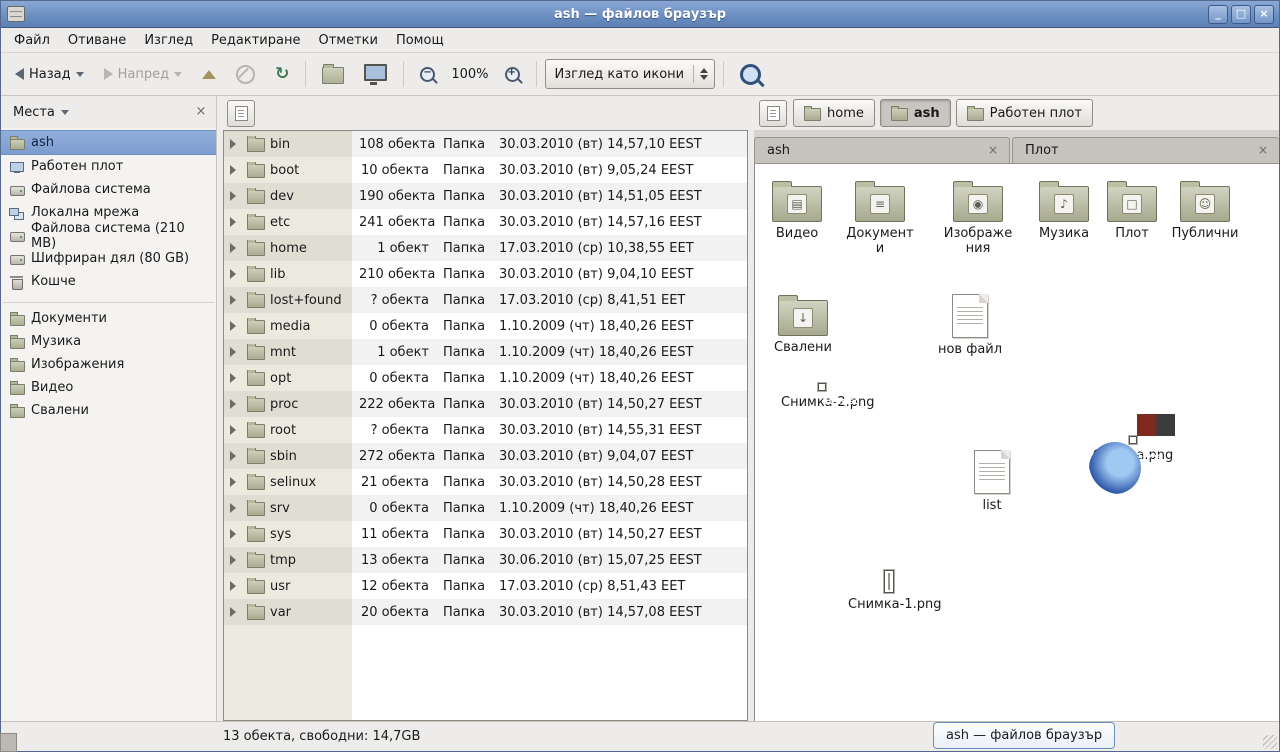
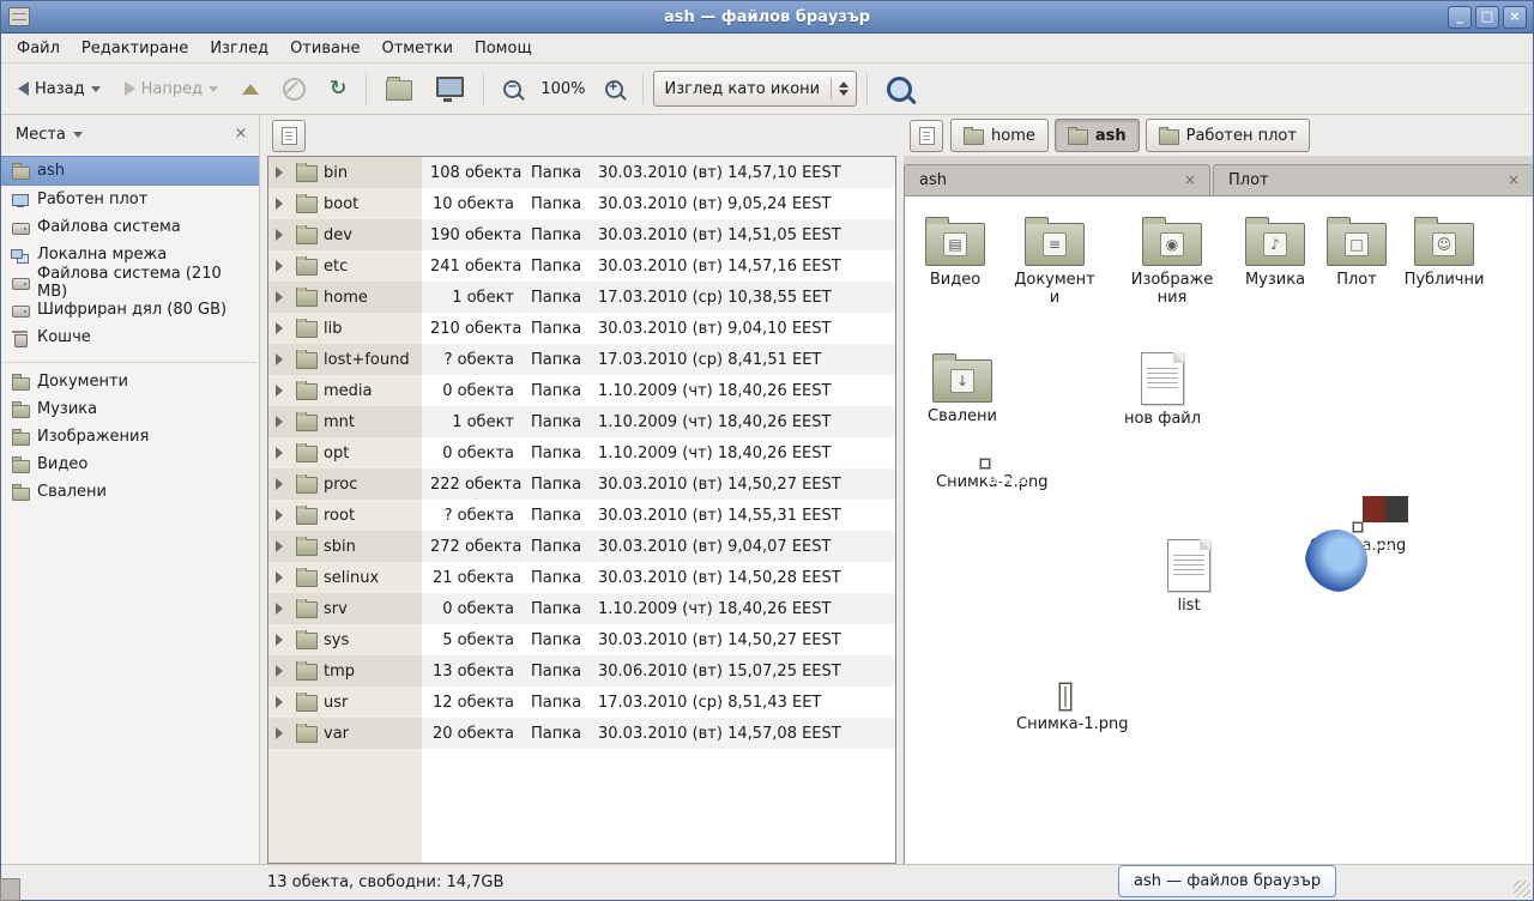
  ash — файлов браузър
  _
  □
  ×
  Файл
- Отиване
+ Редактиране
  Изглед
- Редактиране
+ Отиване
  Отметки
  Помощ
  Назад
  Напред
  ↻
  −
  100%
  +
  Изглед като икони
  Места
  ×
  ash
  Работен плот
  Файлова система
  Локална мрежа
  Файлова система (210 MB)
  Шифриран дял (80 GB)
  Кошче
  Документи
  Музика
  Изображения
  Видео
  Свалени
  bin
  108 обекта
  Папка
  30.03.2010 (вт) 14,57,10 EEST
  boot
  10 обекта
  Папка
  30.03.2010 (вт) 9,05,24 EEST
  dev
  190 обекта
  Папка
  30.03.2010 (вт) 14,51,05 EEST
  etc
  241 обекта
  Папка
  30.03.2010 (вт) 14,57,16 EEST
  home
  1 обект
  Папка
  17.03.2010 (ср) 10,38,55 EET
  lib
  210 обекта
  Папка
  30.03.2010 (вт) 9,04,10 EEST
  lost+found
  ? обекта
  Папка
  17.03.2010 (ср) 8,41,51 EET
  media
  0 обекта
  Папка
  1.10.2009 (чт) 18,40,26 EEST
  mnt
  1 обект
  Папка
  1.10.2009 (чт) 18,40,26 EEST
  opt
  0 обекта
  Папка
  1.10.2009 (чт) 18,40,26 EEST
  proc
  222 обекта
  Папка
  30.03.2010 (вт) 14,50,27 EEST
  root
  ? обекта
  Папка
  30.03.2010 (вт) 14,55,31 EEST
  sbin
  272 обекта
  Папка
  30.03.2010 (вт) 9,04,07 EEST
  selinux
  21 обекта
  Папка
  30.03.2010 (вт) 14,50,28 EEST
  srv
  0 обекта
  Папка
  1.10.2009 (чт) 18,40,26 EEST
  sys
- 11 обекта
+ 5 обекта
  Папка
  30.03.2010 (вт) 14,50,27 EEST
  tmp
  13 обекта
  Папка
  30.06.2010 (вт) 15,07,25 EEST
  usr
  12 обекта
  Папка
  17.03.2010 (ср) 8,51,43 EET
  var
  20 обекта
  Папка
  30.03.2010 (вт) 14,57,08 EEST
  home
  ash
  Работен плот
  ash
  ×
  Плот
  ×
  ▤
  Видео
  ≡
  Документи
  ◉
  Изображения
  ♪
  Музика
  □
  Плот
  ☺
  Публични
  ↓
  Свалени
  нов файл
  GUADEC
  Снимка-2.png
  list
  GNOME Store
  Снимка-1.png
  13 обекта, свободни: 14,7GB
  ash — файлов браузър
